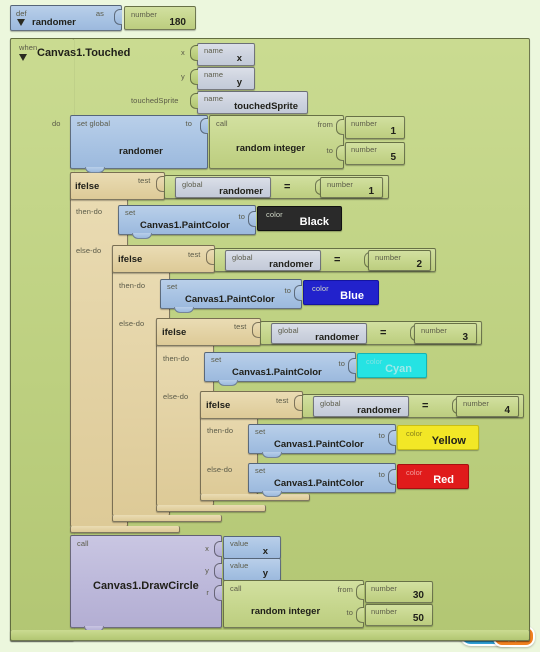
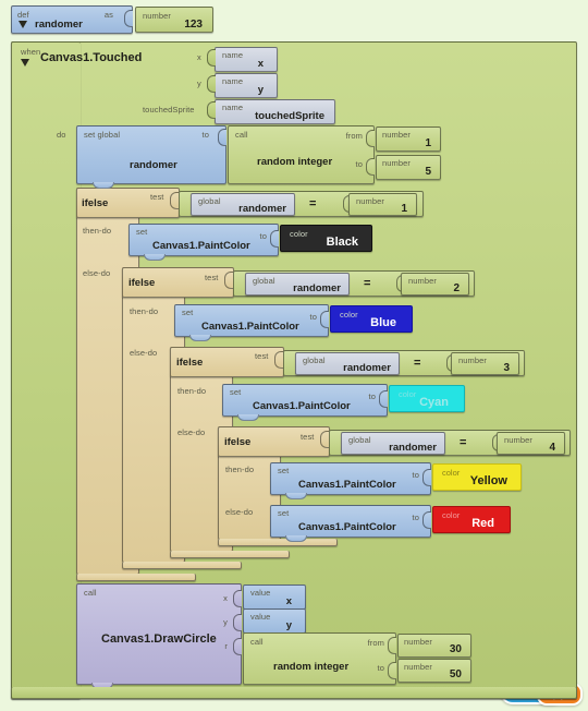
  def
  randomer
  as
  number
- 180
+ 123
  when
  Canvas1.Touched
  do
  x
  name
  x
  y
  name
  y
  touchedSprite
  name
  touchedSprite
  set global
  randomer
  to
  call
  random integer
  from
  to
  number
  1
  number
  5
  ifelse
  test
  then-do
  else-do
  =
  global
  randomer
  number
  1
  set
  Canvas1.PaintColor
  to
  color
  Black
  ifelse
  test
  then-do
  else-do
  =
  global
  randomer
  number
  2
  set
  Canvas1.PaintColor
  to
  color
  Blue
  ifelse
  test
  then-do
  else-do
  =
  global
  randomer
  number
  3
  set
  Canvas1.PaintColor
  to
  color
  Cyan
  ifelse
  test
  then-do
  else-do
  =
  global
  randomer
  number
  4
  set
  Canvas1.PaintColor
  to
  color
  Yellow
  set
  Canvas1.PaintColor
  to
  color
  Red
  call
  Canvas1.DrawCircle
  x
  y
  r
  value
  x
  value
  y
  call
  random integer
  from
  to
  number
  30
  number
  50
